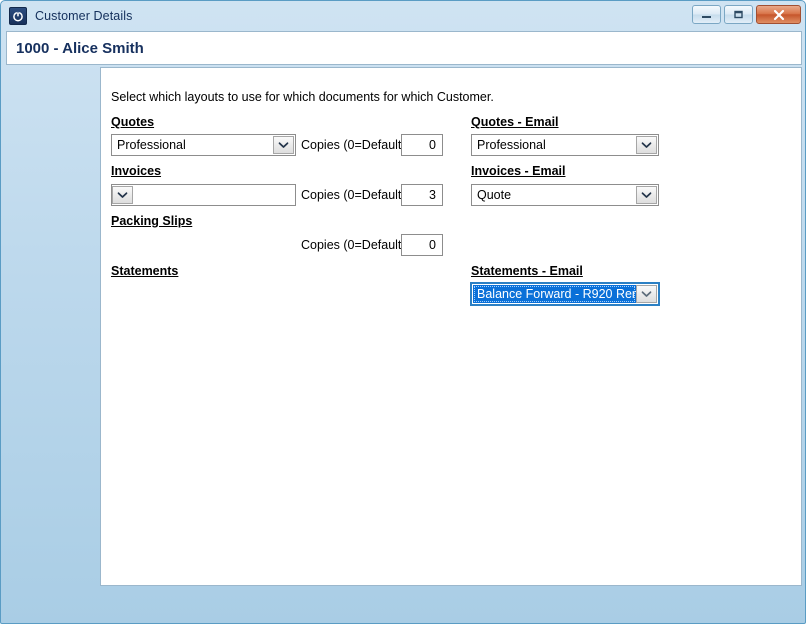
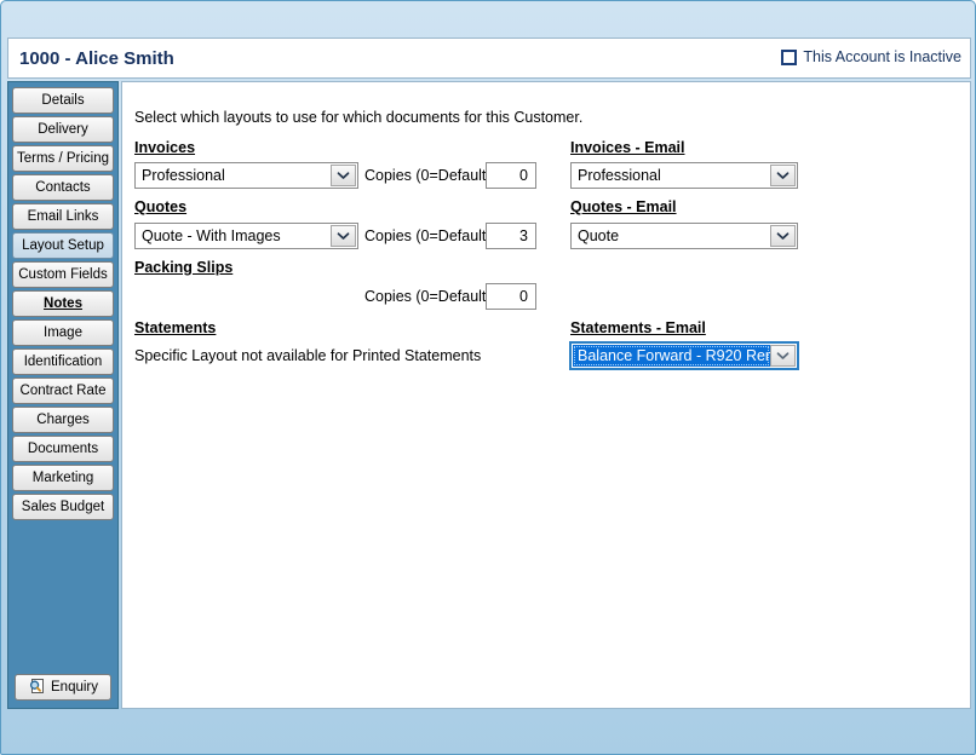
- Customer Details
  1000 - Alice Smith
+ This Account is Inactive
+ Details
+ Delivery
+ Terms / Pricing
+ Contacts
+ Email Links
+ Layout Setup
+ Custom Fields
+ Notes
+ Image
+ Identification
+ Contract Rate
+ Charges
+ Documents
+ Marketing
+ Sales Budget
+ Enquiry
- Select which layouts to use for which documents for which Customer.
+ Select which layouts to use for which documents for this Customer.
- Quotes
+ Invoices
  Professional
  Copies (0=Default
  0
- Invoices
+ Quotes
+ Quote - With Images
  Copies (0=Default
  3
  Packing Slips
  Copies (0=Default
  0
  Statements
+ Specific Layout not available for Printed Statements
- Quotes - Email
+ Invoices - Email
  Professional
- Invoices - Email
+ Quotes - Email
  Quote
  Statements - Email
  Balance Forward - R920 Re
